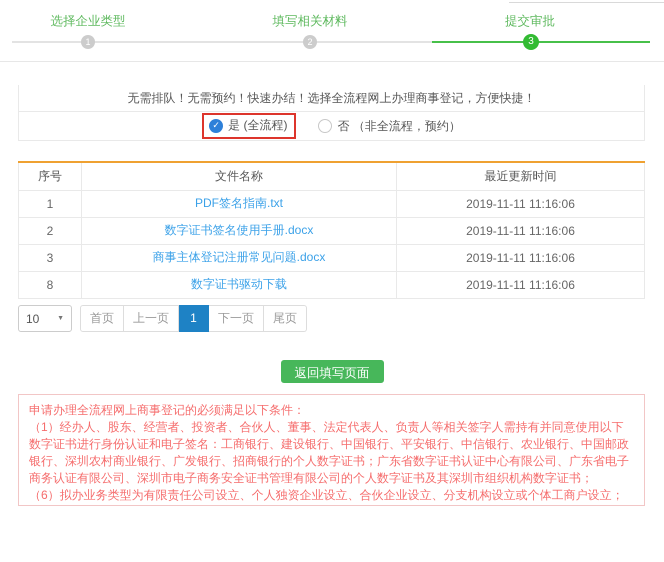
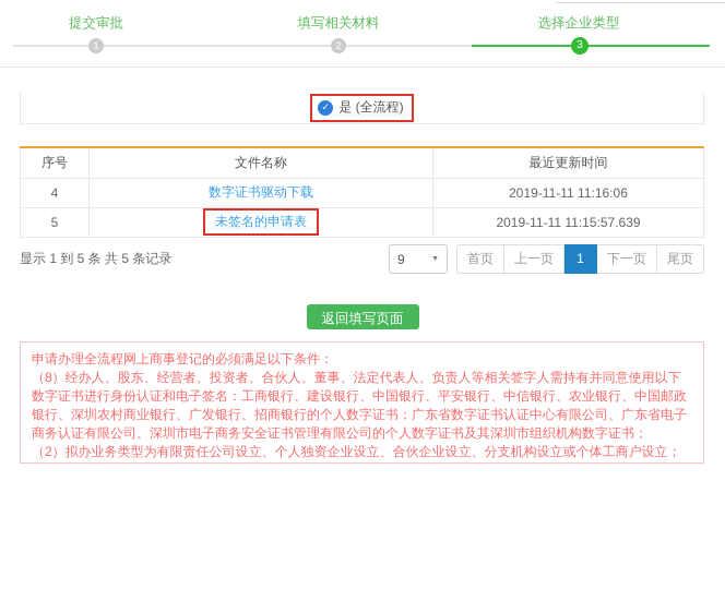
- 选择企业类型
+ 提交审批
  填写相关材料
- 提交审批
+ 选择企业类型
  1
  2
  3
- 无需排队！无需预约！快速办结！选择全流程网上办理商事登记，方便快捷！
  ✓
  是 (全流程)
- 否 （非全流程，预约）
  序号	文件名称	最近更新时间
- 1	PDF签名指南.txt	2019-11-11 11:16:06
- 2	数字证书签名使用手册.docx	2019-11-11 11:16:06
- 3	商事主体登记注册常见问题.docx	2019-11-11 11:16:06
- 8	数字证书驱动下载	2019-11-11 11:16:06
+ 4	数字证书驱动下载	2019-11-11 11:16:06
+ 5	未签名的申请表	2019-11-11 11:15:57.639
+ 显示 1 到 5 条 共 5 条记录
- 10
+ 9
  首页
  上一页
  1
  下一页
  尾页
  返回填写页面
  申请办理全流程网上商事登记的必须满足以下条件：
- （1）经办人、股东、经营者、投资者、合伙人、董事、法定代表人、负责人等相关签字人需持有并同意使用以下数字证书进行身份认证和电子签名：工商银行、建设银行、中国银行、平安银行、中信银行、农业银行、中国邮政银行、深圳农村商业银行、广发银行、招商银行的个人数字证书；广东省数字证书认证中心有限公司、广东省电子商务认证有限公司、深圳市电子商务安全证书管理有限公司的个人数字证书及其深圳市组织机构数字证书；
+ （8）经办人、股东、经营者、投资者、合伙人、董事、法定代表人、负责人等相关签字人需持有并同意使用以下数字证书进行身份认证和电子签名：工商银行、建设银行、中国银行、平安银行、中信银行、农业银行、中国邮政银行、深圳农村商业银行、广发银行、招商银行的个人数字证书；广东省数字证书认证中心有限公司、广东省电子商务认证有限公司、深圳市电子商务安全证书管理有限公司的个人数字证书及其深圳市组织机构数字证书；
- （6）拟办业务类型为有限责任公司设立、个人独资企业设立、合伙企业设立、分支机构设立或个体工商户设立；
+ （2）拟办业务类型为有限责任公司设立、个人独资企业设立、合伙企业设立、分支机构设立或个体工商户设立；
